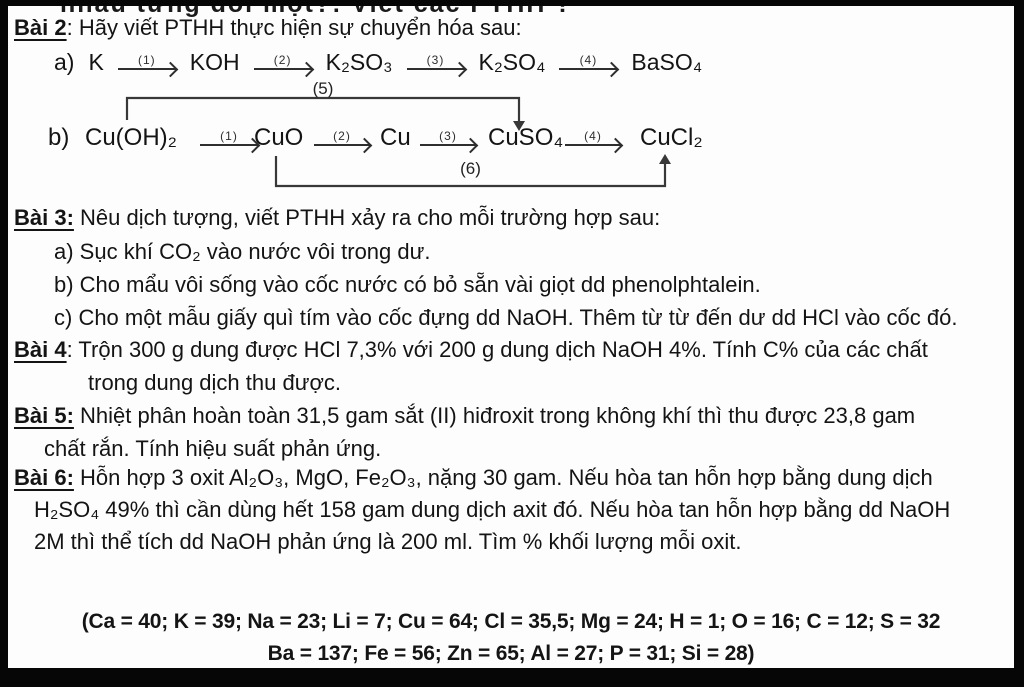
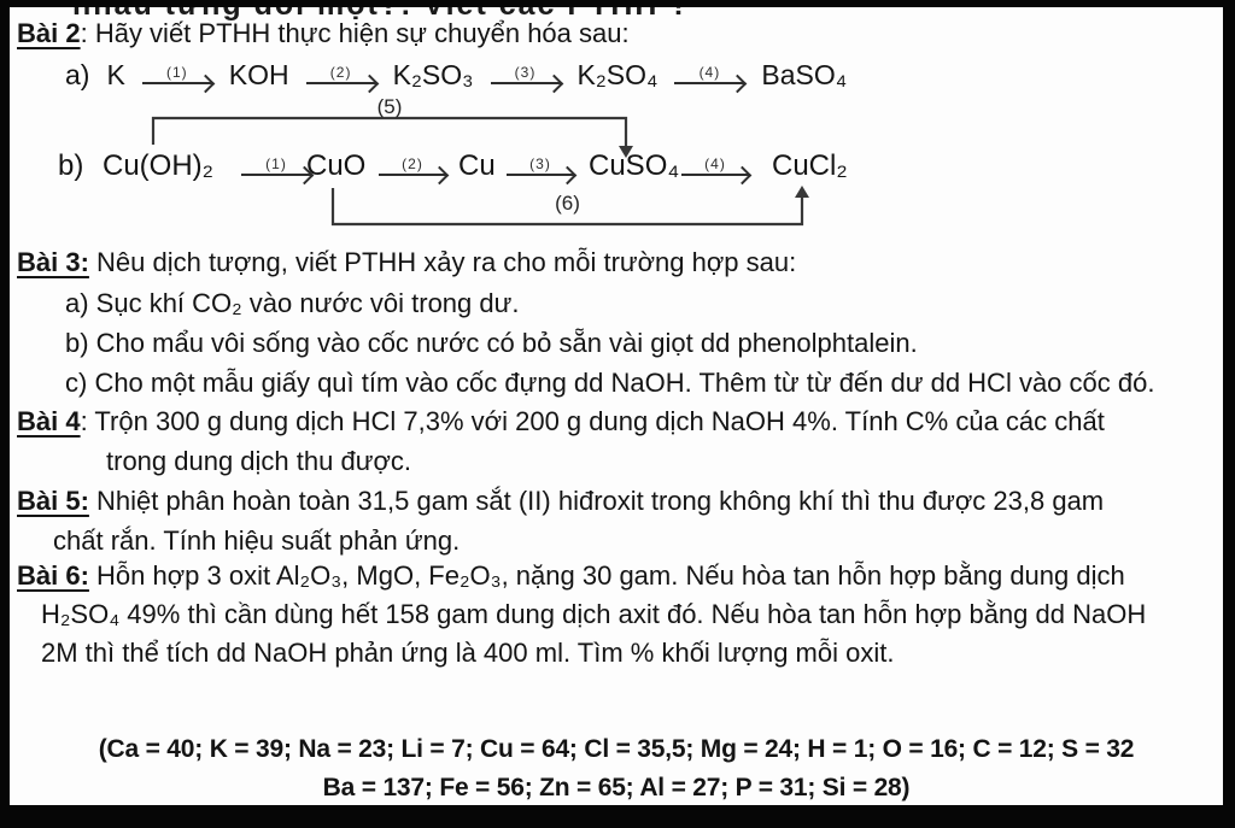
  Bài 2: Hãy viết PTHH thực hiện sự chuyển hóa sau:
  a)
  K
  (1)
  KOH
  (2)
  K₂SO₃
  (3)
  K₂SO₄
  (4)
  BaSO₄
  (5)
  (6)
  b)
  Cu(OH)₂
  (1)
  CuO
  (2)
  Cu
  (3)
  CuSO₄
  (4)
  CuCl₂
  Bài 3: Nêu dịch tượng, viết PTHH xảy ra cho mỗi trường hợp sau:
  a) Sục khí CO₂ vào nước vôi trong dư.
  b) Cho mẩu vôi sống vào cốc nước có bỏ sẵn vài giọt dd phenolphtalein.
  c) Cho một mẫu giấy quì tím vào cốc đựng dd NaOH. Thêm từ từ đến dư dd HCl vào cốc đó.
- Bài 4: Trộn 300 g dung được HCl 7,3% với 200 g dung dịch NaOH 4%. Tính C% của các chất
+ Bài 4: Trộn 300 g dung dịch HCl 7,3% với 200 g dung dịch NaOH 4%. Tính C% của các chất
  trong dung dịch thu được.
  Bài 5: Nhiệt phân hoàn toàn 31,5 gam sắt (II) hiđroxit trong không khí thì thu được 23,8 gam
  chất rắn. Tính hiệu suất phản ứng.
  Bài 6: Hỗn hợp 3 oxit Al₂O₃, MgO, Fe₂O₃, nặng 30 gam. Nếu hòa tan hỗn hợp bằng dung dịch
  H₂SO₄ 49% thì cần dùng hết 158 gam dung dịch axit đó. Nếu hòa tan hỗn hợp bằng dd NaOH
- 2M thì thể tích dd NaOH phản ứng là 200 ml. Tìm % khối lượng mỗi oxit.
+ 2M thì thể tích dd NaOH phản ứng là 400 ml. Tìm % khối lượng mỗi oxit.
  (Ca = 40; K = 39; Na = 23; Li = 7; Cu = 64; Cl = 35,5; Mg = 24; H = 1; O = 16; C = 12; S = 32
  Ba = 137; Fe = 56; Zn = 65; Al = 27; P = 31; Si = 28)
